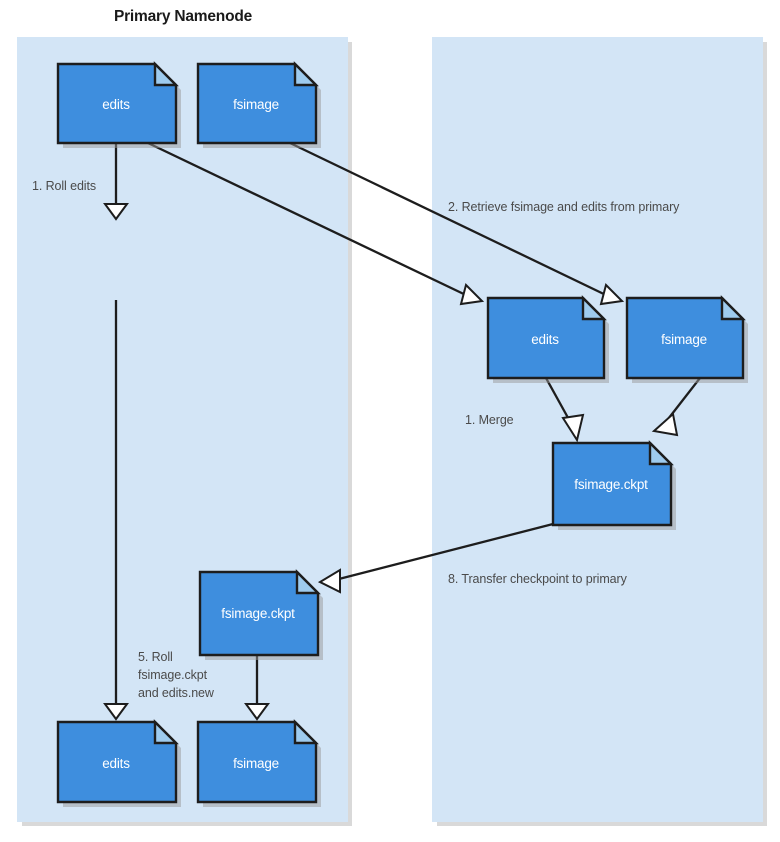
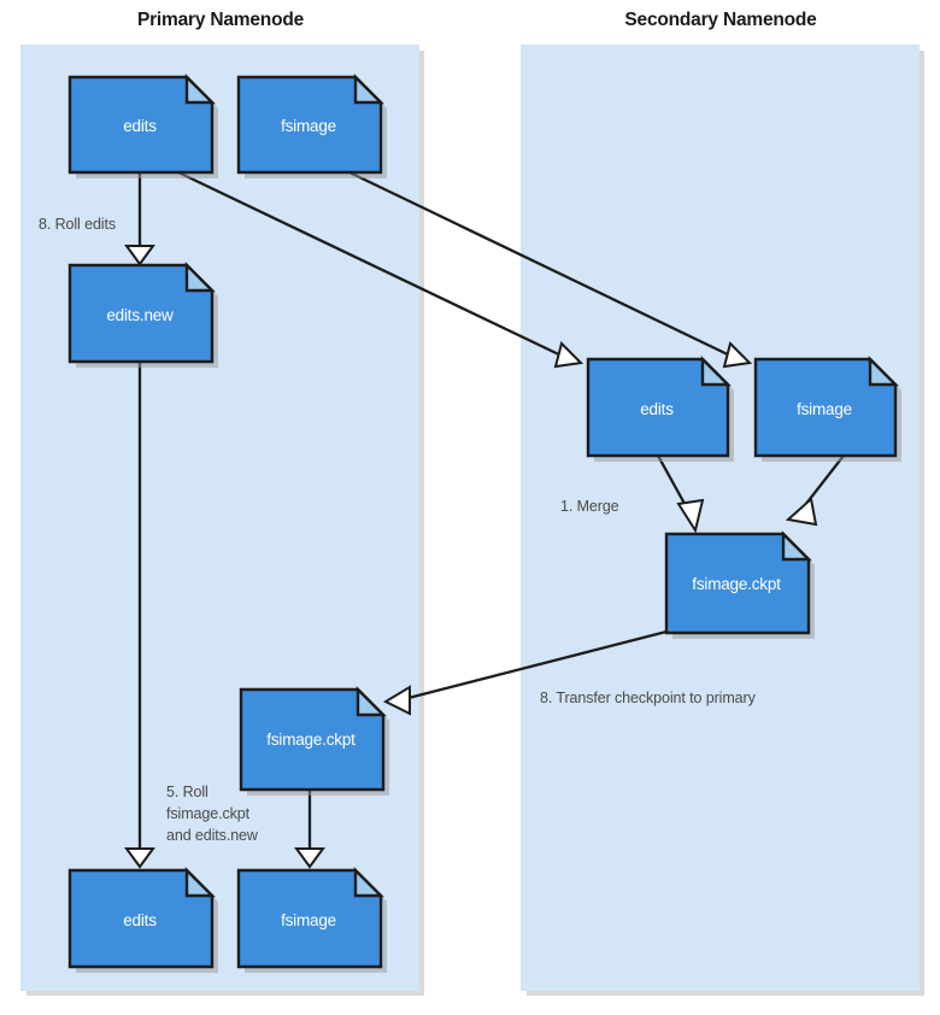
  Primary Namenode
+ Secondary Namenode
  edits
  fsimage
+ edits.new
  fsimage.ckpt
  edits
  fsimage
  edits
  fsimage
  fsimage.ckpt
- 1. Roll edits
+ 8. Roll edits
- 2. Retrieve fsimage and edits from primary
  1. Merge
  8. Transfer checkpoint to primary
  5. Roll
  fsimage.ckpt
  and edits.new
